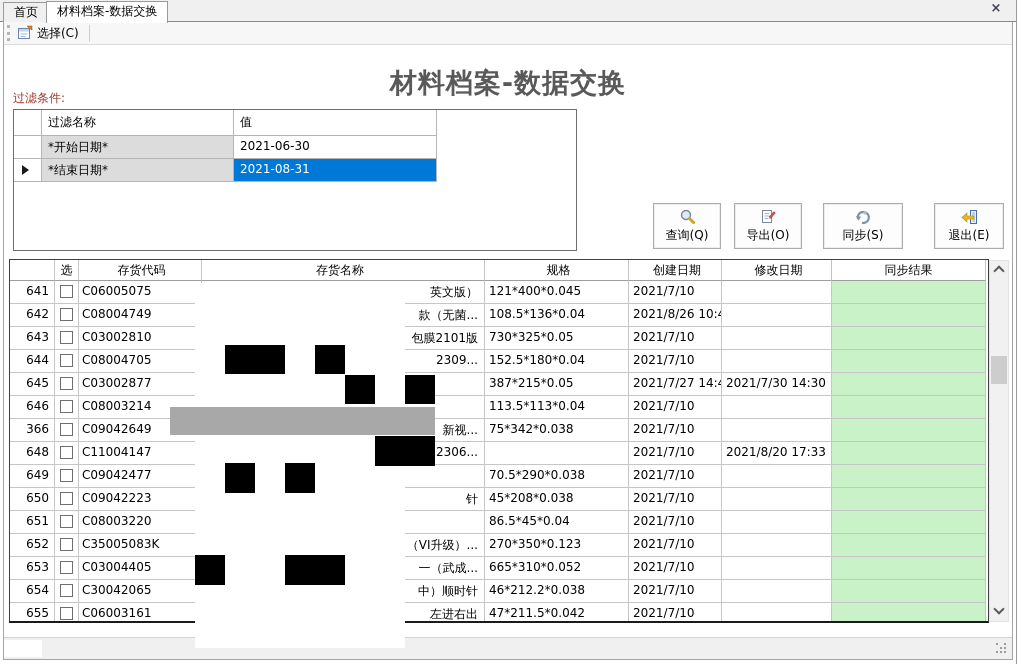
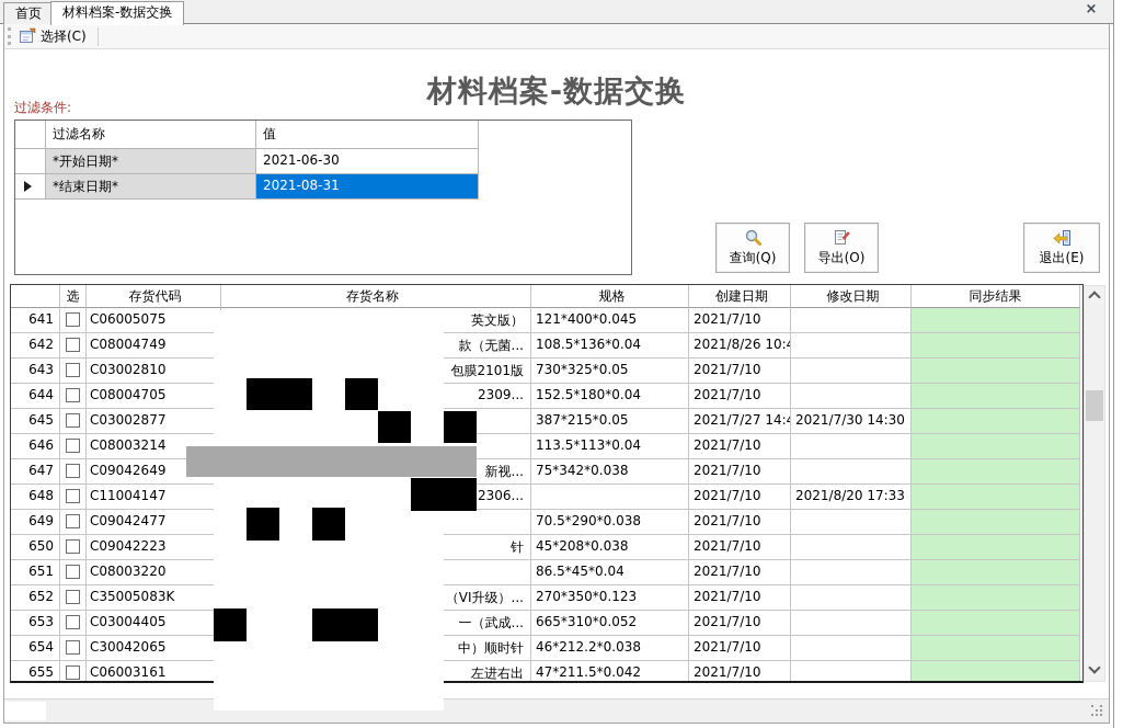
  首页
  材料档案-数据交换
  ×
  选择(C)
  材料档案-数据交换
  过滤条件:
  过滤名称
  值
  *开始日期*
  2021-06-30
  *结束日期*
  2021-08-31
  查询(Q)
  导出(O)
- 同步(S)
  退出(E)
  选
  存货代码
  存货名称
  规格
  创建日期
  修改日期
  同步结果
  641
  C06005075
  英文版）
  121*400*0.045
  2021/7/10
  642
  C08004749
  款（无菌...
  108.5*136*0.04
  2021/8/26 10:4
  643
  C03002810
  包膜2101版
  730*325*0.05
  2021/7/10
  644
  C08004705
  2309...
  152.5*180*0.04
  2021/7/10
  645
  C03002877
  387*215*0.05
  2021/7/27 14:4
  2021/7/30 14:30
  646
  C08003214
  113.5*113*0.04
  2021/7/10
- 366
+ 647
  C09042649
  新视...
  75*342*0.038
  2021/7/10
  648
  C11004147
  2306...
  2021/7/10
  2021/8/20 17:33
  649
  C09042477
  70.5*290*0.038
  2021/7/10
  650
  C09042223
  针
  45*208*0.038
  2021/7/10
  651
  C08003220
  86.5*45*0.04
  2021/7/10
  652
  C35005083K
  （VI升级）...
  270*350*0.123
  2021/7/10
  653
  C03004405
  一（武成...
  665*310*0.052
  2021/7/10
  654
  C30042065
  中）顺时针
  46*212.2*0.038
  2021/7/10
  655
  C06003161
  左进右出
  47*211.5*0.042
  2021/7/10
